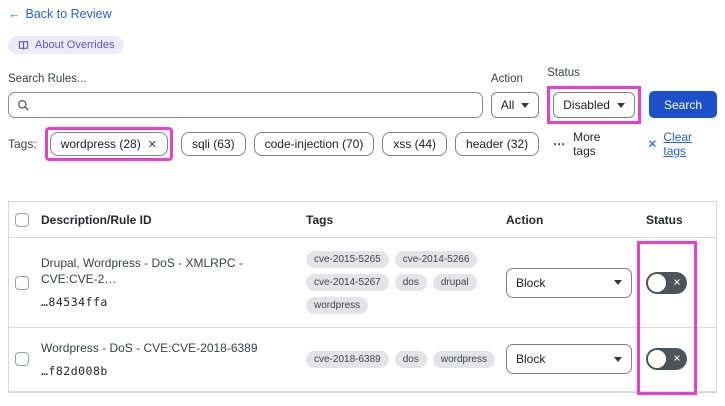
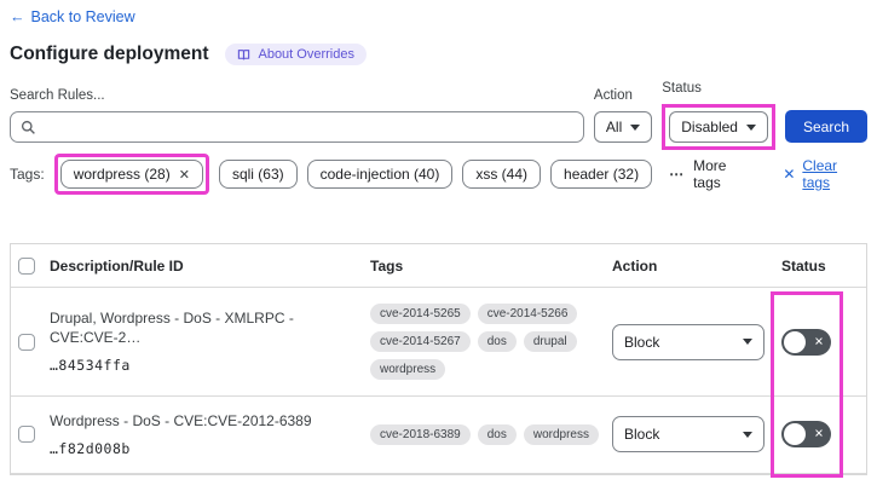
  ←
  Back to Review
+ Configure deployment
  About Overrides
  Search Rules...
  Action
  All
  Status
  Disabled
  Search
  Tags:
  wordpress (28)
  ✕
  sqli (63)
- code-injection (70)
+ code-injection (40)
  xss (44)
  header (32)
  ⋯
  More tags
  ✕
  Clear tags
  Description/Rule ID
  Tags
  Action
  Status
  Drupal, Wordpress - DoS - XMLRPC - CVE:CVE-2…
  …84534ffa
- cve-2015-5265
+ cve-2014-5265
  cve-2014-5266
  cve-2014-5267
  dos
  drupal
  wordpress
  Block
  ✕
- Wordpress - DoS - CVE:CVE-2018-6389
+ Wordpress - DoS - CVE:CVE-2012-6389
  …f82d008b
  cve-2018-6389
  dos
  wordpress
  Block
  ✕
